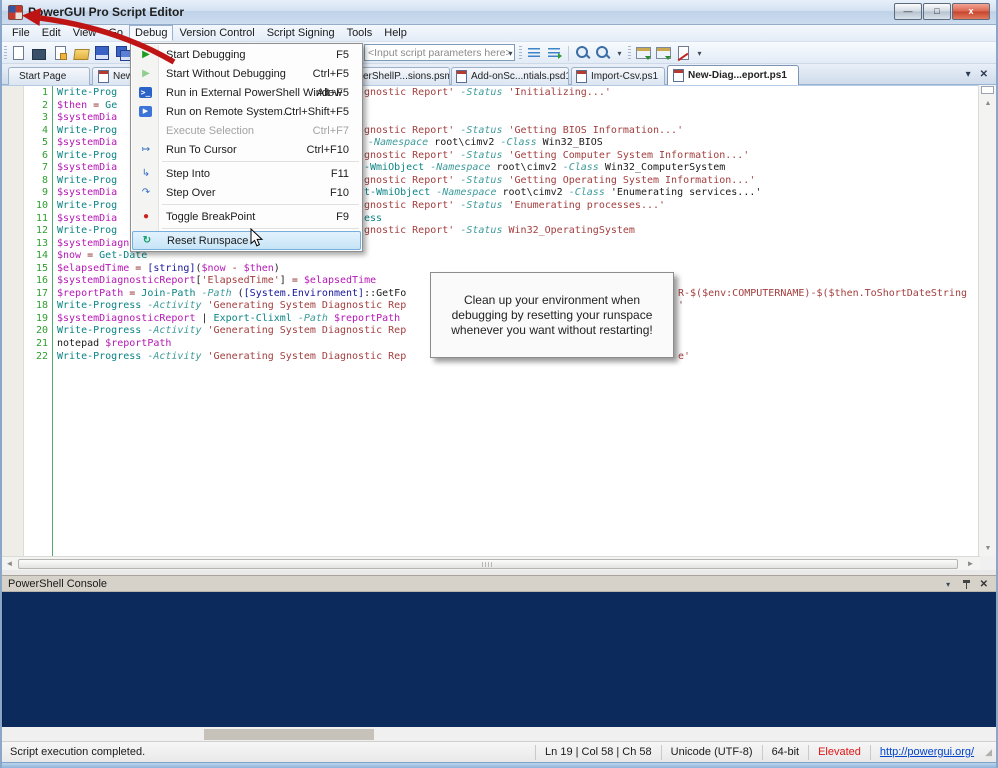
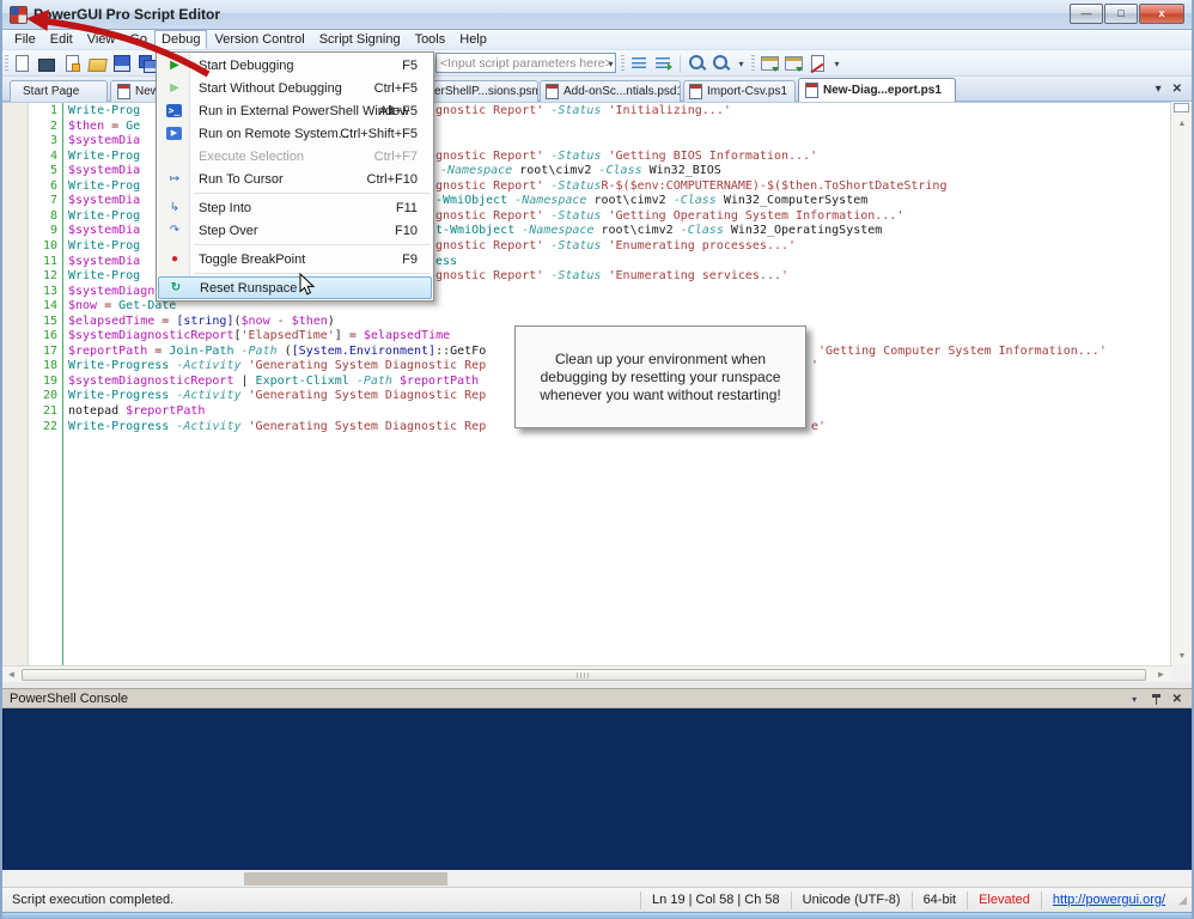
  werGUI Pro Script Editor
  —
  □
  x
  File
  Edit
  View
  Debug
  Version Control
  Script Signing
  Tools
  Help
  <Input script parameters here>
  ▾
  ▾
  ▾
  ▾
  ✕
  Start Page
  erShellP...sions.psm
  Add-onSc...ntials.psd
  Import-Csv.ps1
  New-Diag...eport.ps1
  1
  2
  3
  4
  5
  6
  7
  8
  9
  10
  11
  12
  13
  14
  15
  16
  17
  18
  19
  20
  21
  22
  Write-Prog
  gnostic Report' -Status 'Initializing...'
  $then = Ge
  $systemDia
  Write-Prog
  gnostic Report' -Status 'Getting BIOS Information...'
  $systemDia
  -Namespace root\cimv2 -Class Win32_BIOS
  Write-Prog
- gnostic Report' -Status 'Getting Computer System Information...'
+ gnostic Report' -StatusR-$($env:COMPUTERNAME)-$($then.ToShortDateString
  $systemDia
  -WmiObject -Namespace root\cimv2 -Class Win32_ComputerSystem
  Write-Prog
  gnostic Report' -Status 'Getting Operating System Information...'
  $systemDia
- t-WmiObject -Namespace root\cimv2 -Class 'Enumerating services...'
+ t-WmiObject -Namespace root\cimv2 -Class Win32_OperatingSystem
  Write-Prog
  gnostic Report' -Status 'Enumerating processes...'
  $systemDia
  ess
  Write-Prog
- gnostic Report' -Status Win32_OperatingSystem
+ gnostic Report' -Status 'Enumerating services...'
  $now = Get-Date
  $elapsedTime = [string]($now - $then)
  $systemDiagnosticReport['ElapsedTime'] = $elapsedTime
  $reportPath = Join-Path -Path ([System.Environment]::GetFo
- R-$($env:COMPUTERNAME)-$($then.ToShortDateString
+ 'Getting Computer System Information...'
  Write-Progress -Activity 'Generating System Diagnostic Rep
  '
  $systemDiagnosticReport | Export-Clixml -Path $reportPath
  Write-Progress -Activity 'Generating System Diagnostic Rep
  notepad $reportPath
  Write-Progress -Activity 'Generating System Diagnostic Rep
  e'
  ◄
  ►
  ▶
  Start Debugging
  F5
  ▶
  Start Without Debugging
  Ctrl+F5
  >_
  Run in External PowerShell Window
  Alt+F5
  Run on Remote System...
  Ctrl+Shift+F5
  Execute Selection
  Ctrl+F7
  ↦
  Run To Cursor
  Ctrl+F10
  ↳
  Step Into
  F11
  ↷
  Step Over
  F10
  ●
  Toggle BreakPoint
  F9
  ↻
  Reset Runspace
  Clean up your environment when debugging by resetting your runspace whenever you want without restarting!
  PowerShell Console
  ▾
  ✕
  Script execution completed.
  Ln 19 | Col 58 | Ch 58
  Unicode (UTF-8)
  64-bit
  Elevated
  http://powergui.org/
  ◢
